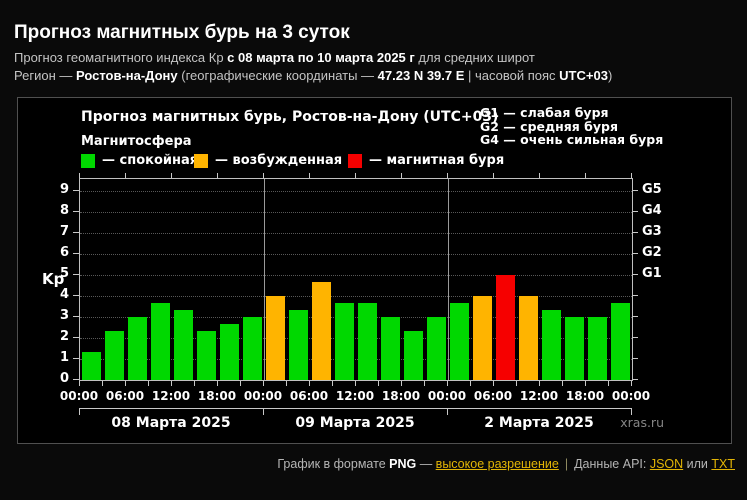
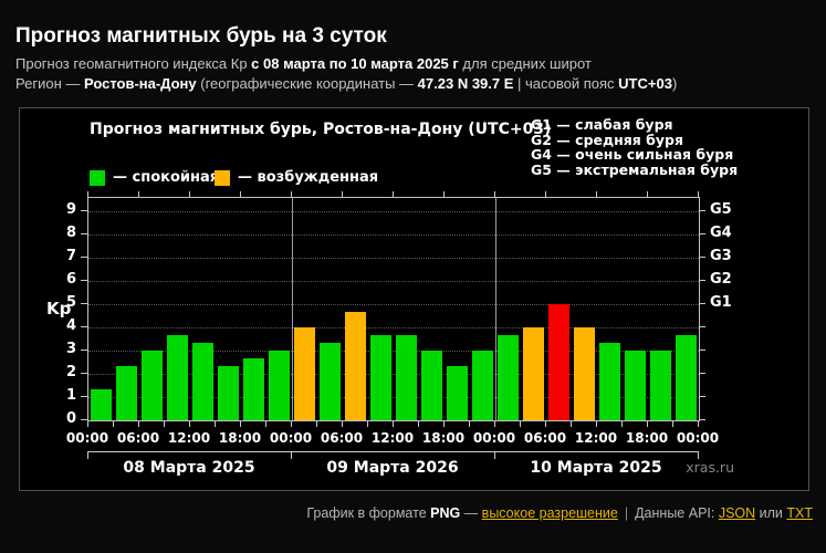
  Прогноз магнитных бурь на 3 суток
  Прогноз геомагнитного индекса Кр с 08 марта по 10 марта 2025 г для средних широт
  Регион — Ростов-на-Дону (географические координаты — 47.23 N 39.7 E | часовой пояс UTC+03)
  Прогноз магнитных бурь, Ростов-на-Дону (UTC+03)
- Магнитосфера
  — спокойна
  — возбужденная
- — магнитная буря
  G1 — слабая буря
  G2 — средняя буря
  G4 — очень сильная буря
+ G5 — экстремальная буря
  Kp
  xras.ru
  0
  1
  2
  3
  4
  5
  6
  7
  8
  9
  G1
  G2
  G3
  G4
  G5
  00:00
  06:00
  12:00
  18:00
  00:00
  06:00
  12:00
  18:00
  00:00
  06:00
  12:00
  18:00
  00:00
  08 Марта 2025
- 09 Марта 2025
+ 09 Марта 2026
- 2 Марта 2025
+ 10 Марта 2025
  График в формате PNG — высокое разрешение | Данные API: JSON или TXT
